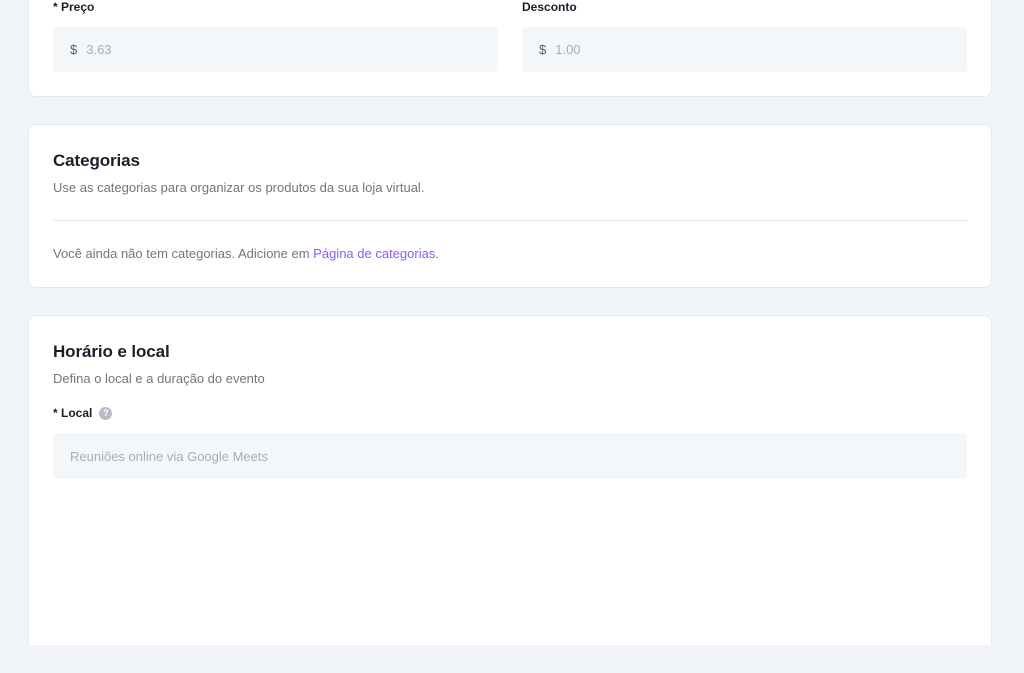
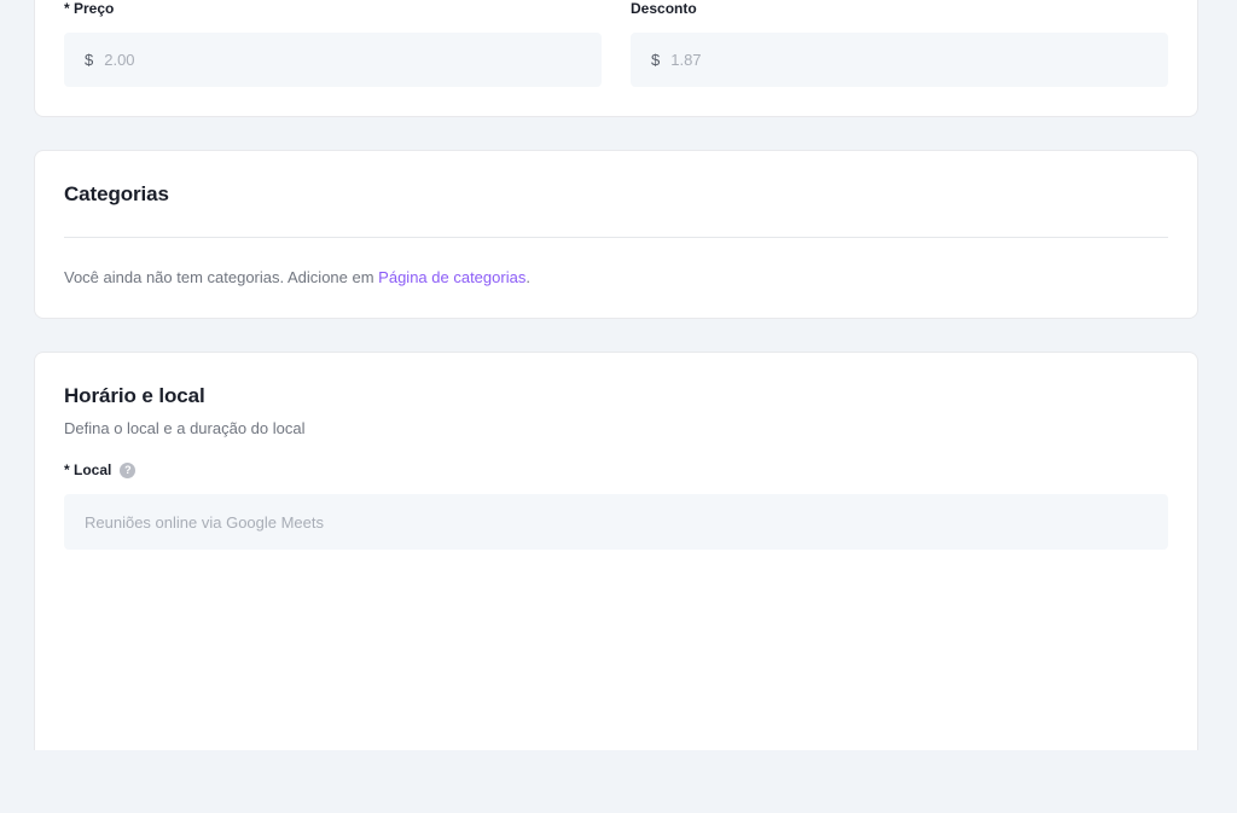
  * Preço
  $
- 3.63
+ 2.00
  Desconto
  $
- 1.00
+ 1.87
  Categorias
- Use as categorias para organizar os produtos da sua loja virtual.
  Você ainda não tem categorias. Adicione em Página de categorias.
  Horário e local
- Defina o local e a duração do evento
+ Defina o local e a duração do local
  * Local
  ?
  Reuniões online via Google Meets
